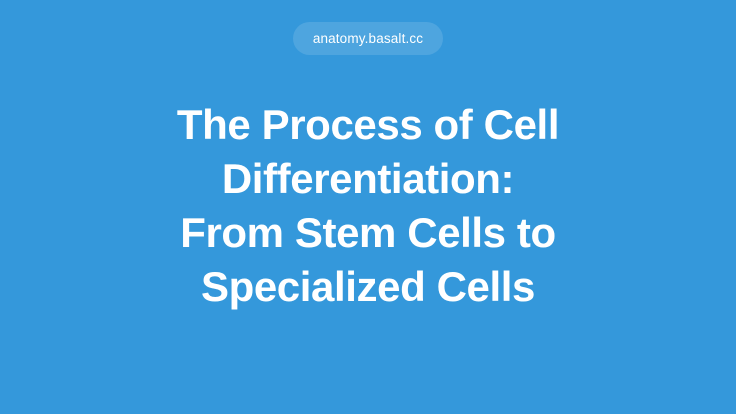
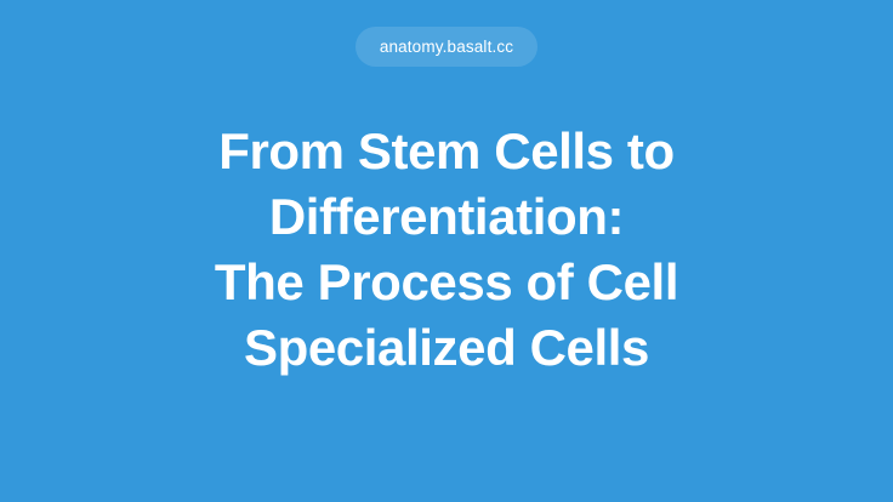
  anatomy.basalt.cc
- The Process of Cell
+ From Stem Cells to
  Differentiation:
- From Stem Cells to
+ The Process of Cell
  Specialized Cells
